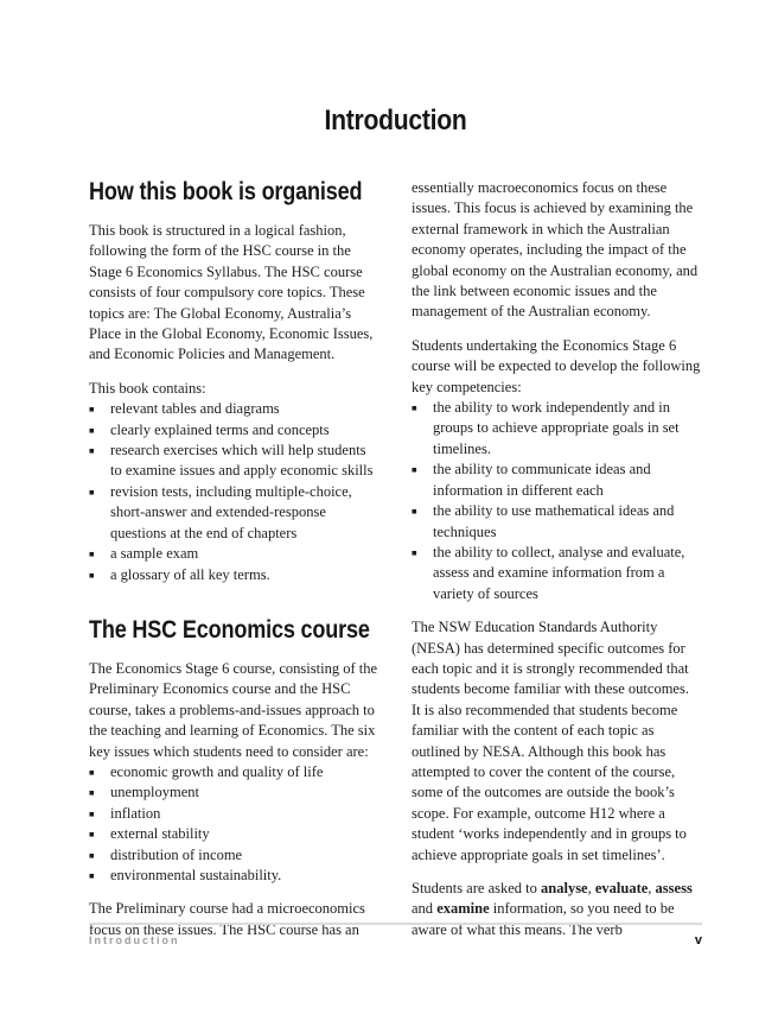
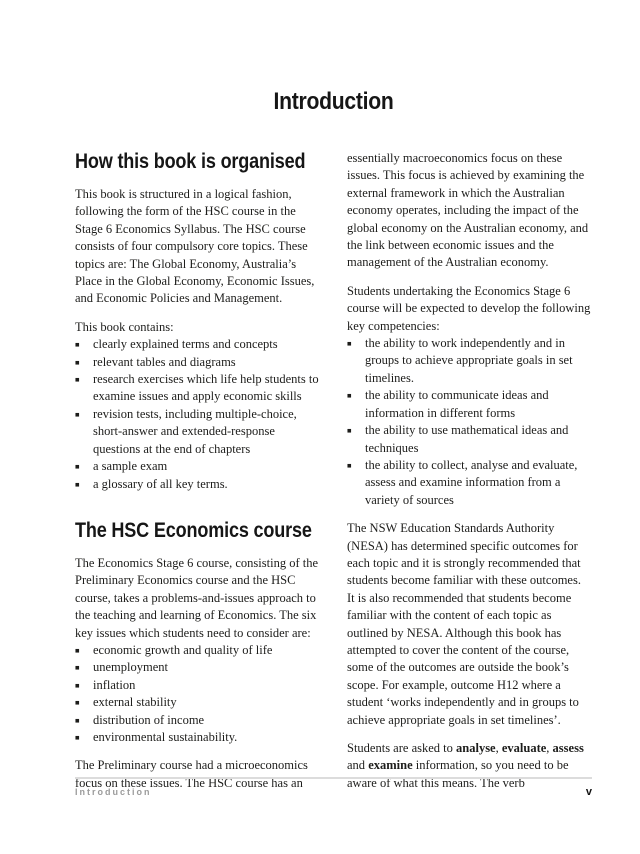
  Introduction
  How this book is organised
  This book is structured in a logical fashion, following the form of the HSC course in the Stage 6 Economics Syllabus. The HSC course consists of four compulsory core topics. These topics are: The Global Economy, Australia’s Place in the Global Economy, Economic Issues, and Economic Policies and Management.
  This book contains:
  ■
- relevant tables and diagrams
+ clearly explained terms and concepts
  ■
- clearly explained terms and concepts
+ relevant tables and diagrams
  ■
- research exercises which will help students to examine issues and apply economic skills
+ research exercises which life help students to examine issues and apply economic skills
  ■
  revision tests, including multiple-choice, short-answer and extended-response questions at the end of chapters
  ■
  a sample exam
  ■
  a glossary of all key terms.
  The HSC Economics course
  The Economics Stage 6 course, consisting of the Preliminary Economics course and the HSC course, takes a problems-and-issues approach to the teaching and learning of Economics. The six key issues which students need to consider are:
  ■
  economic growth and quality of life
  ■
  unemployment
  ■
  inflation
  ■
  external stability
  ■
  distribution of income
  ■
  environmental sustainability.
  The Preliminary course had a microeconomics focus on these issues. The HSC course has an
  essentially macroeconomics focus on these issues. This focus is achieved by examining the external framework in which the Australian economy operates, including the impact of the global economy on the Australian economy, and the link between economic issues and the management of the Australian economy.
  Students undertaking the Economics Stage 6 course will be expected to develop the following key competencies:
  ■
  the ability to work independently and in groups to achieve appropriate goals in set timelines.
  ■
- the ability to communicate ideas and information in different each
+ the ability to communicate ideas and information in different forms
  ■
  the ability to use mathematical ideas and techniques
  ■
  the ability to collect, analyse and evaluate, assess and examine information from a variety of sources
  The NSW Education Standards Authority (NESA) has determined specific outcomes for each topic and it is strongly recommended that students become familiar with these outcomes. It is also recommended that students become familiar with the content of each topic as outlined by NESA. Although this book has attempted to cover the content of the course, some of the outcomes are outside the book’s scope. For example, outcome H12 where a student ‘works independently and in groups to achieve appropriate goals in set timelines’.
  Students are asked to analyse, evaluate, assess and examine information, so you need to be aware of what this means. The verb
  Introduction
  v
